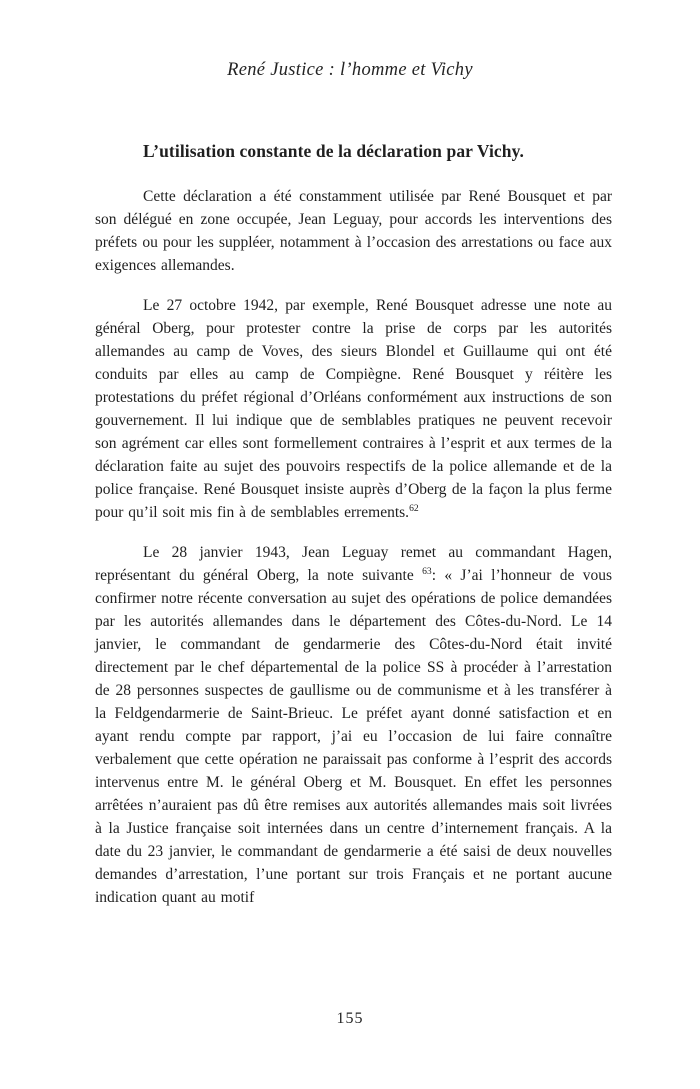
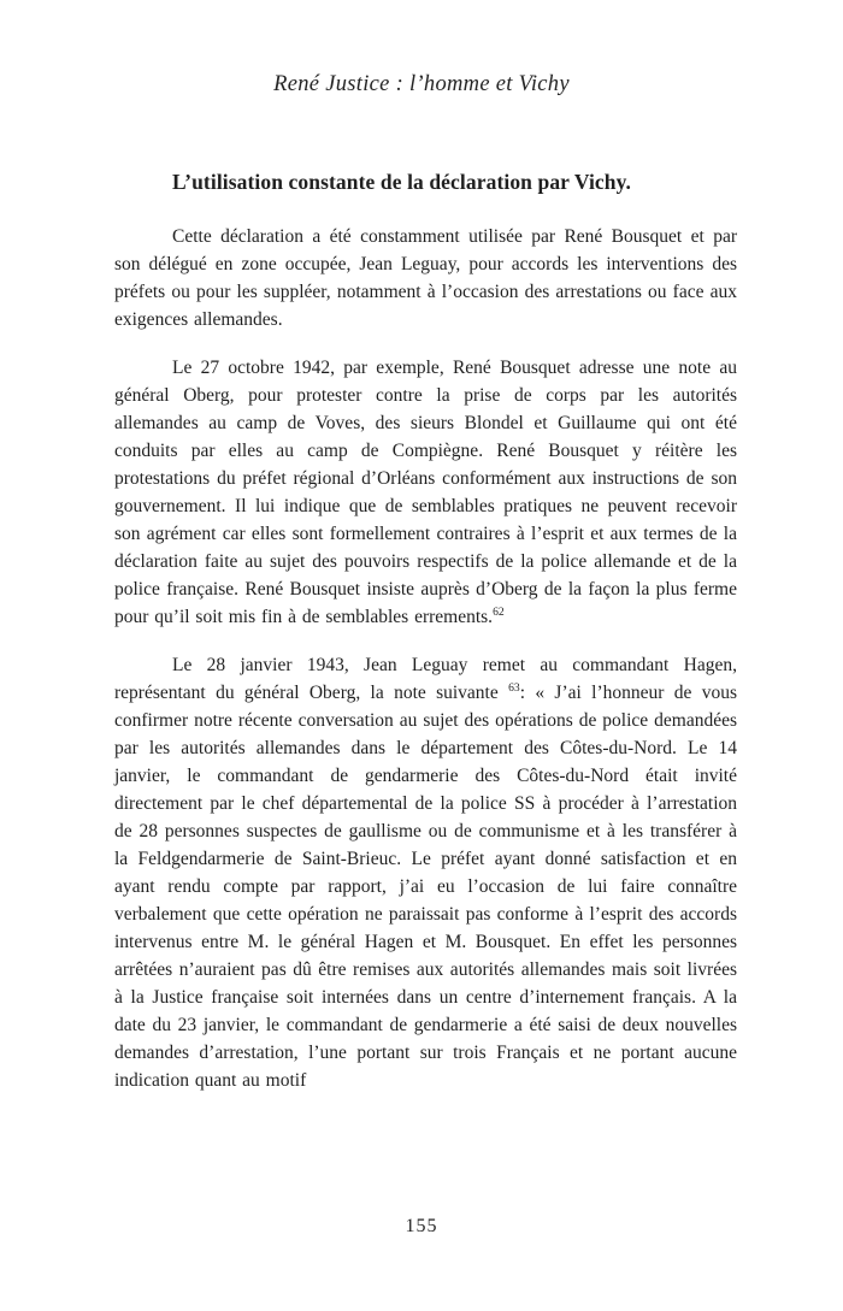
  René Justice : l’homme et Vichy
  L’utilisation constante de la déclaration par Vichy.
  Cette déclaration a été constamment utilisée par René Bousquet et par son délégué en zone occupée, Jean Leguay, pour accords les interventions des préfets ou pour les suppléer, notamment à l’occasion des arrestations ou face aux exigences allemandes.
  Le 27 octobre 1942, par exemple, René Bousquet adresse une note au général Oberg, pour protester contre la prise de corps par les autorités allemandes au camp de Voves, des sieurs Blondel et Guillaume qui ont été conduits par elles au camp de Compiègne. René Bousquet y réitère les protestations du préfet régional d’Orléans conformément aux instructions de son gouvernement. Il lui indique que de semblables pratiques ne peuvent recevoir son agrément car elles sont formellement contraires à l’esprit et aux termes de la déclaration faite au sujet des pouvoirs respectifs de la police allemande et de la police française. René Bousquet insiste auprès d’Oberg de la façon la plus ferme pour qu’il soit mis fin à de semblables errements.62
- Le 28 janvier 1943, Jean Leguay remet au commandant Hagen, représentant du général Oberg, la note suivante 63: « J’ai l’honneur de vous confirmer notre récente conversation au sujet des opérations de police demandées par les autorités allemandes dans le département des Côtes-du-Nord. Le 14 janvier, le commandant de gendarmerie des Côtes-du-Nord était invité directement par le chef départemental de la police SS à procéder à l’arrestation de 28 personnes suspectes de gaullisme ou de communisme et à les transférer à la Feldgendarmerie de Saint-Brieuc. Le préfet ayant donné satisfaction et en ayant rendu compte par rapport, j’ai eu l’occasion de lui faire connaître verbalement que cette opération ne paraissait pas conforme à l’esprit des accords intervenus entre M. le général Oberg et M. Bousquet. En effet les personnes arrêtées n’auraient pas dû être remises aux autorités allemandes mais soit livrées à la Justice française soit internées dans un centre d’internement français. A la date du 23 janvier, le commandant de gendarmerie a été saisi de deux nouvelles demandes d’arrestation, l’une portant sur trois Français et ne portant aucune indication quant au motif
+ Le 28 janvier 1943, Jean Leguay remet au commandant Hagen, représentant du général Oberg, la note suivante 63: « J’ai l’honneur de vous confirmer notre récente conversation au sujet des opérations de police demandées par les autorités allemandes dans le département des Côtes-du-Nord. Le 14 janvier, le commandant de gendarmerie des Côtes-du-Nord était invité directement par le chef départemental de la police SS à procéder à l’arrestation de 28 personnes suspectes de gaullisme ou de communisme et à les transférer à la Feldgendarmerie de Saint-Brieuc. Le préfet ayant donné satisfaction et en ayant rendu compte par rapport, j’ai eu l’occasion de lui faire connaître verbalement que cette opération ne paraissait pas conforme à l’esprit des accords intervenus entre M. le général Hagen et M. Bousquet. En effet les personnes arrêtées n’auraient pas dû être remises aux autorités allemandes mais soit livrées à la Justice française soit internées dans un centre d’internement français. A la date du 23 janvier, le commandant de gendarmerie a été saisi de deux nouvelles demandes d’arrestation, l’une portant sur trois Français et ne portant aucune indication quant au motif
  155
